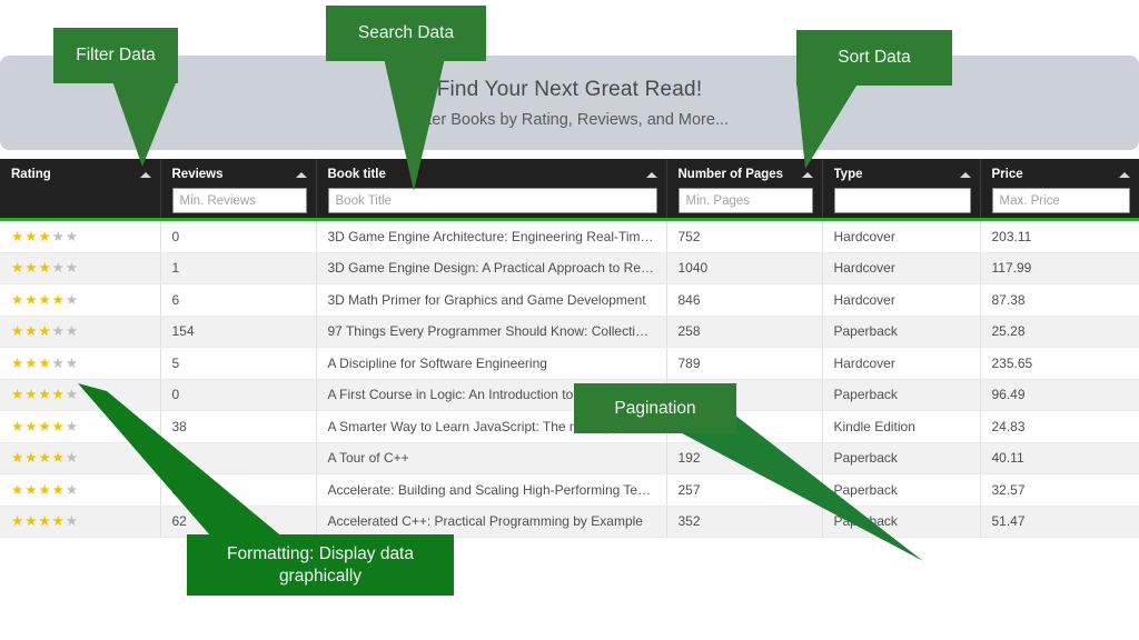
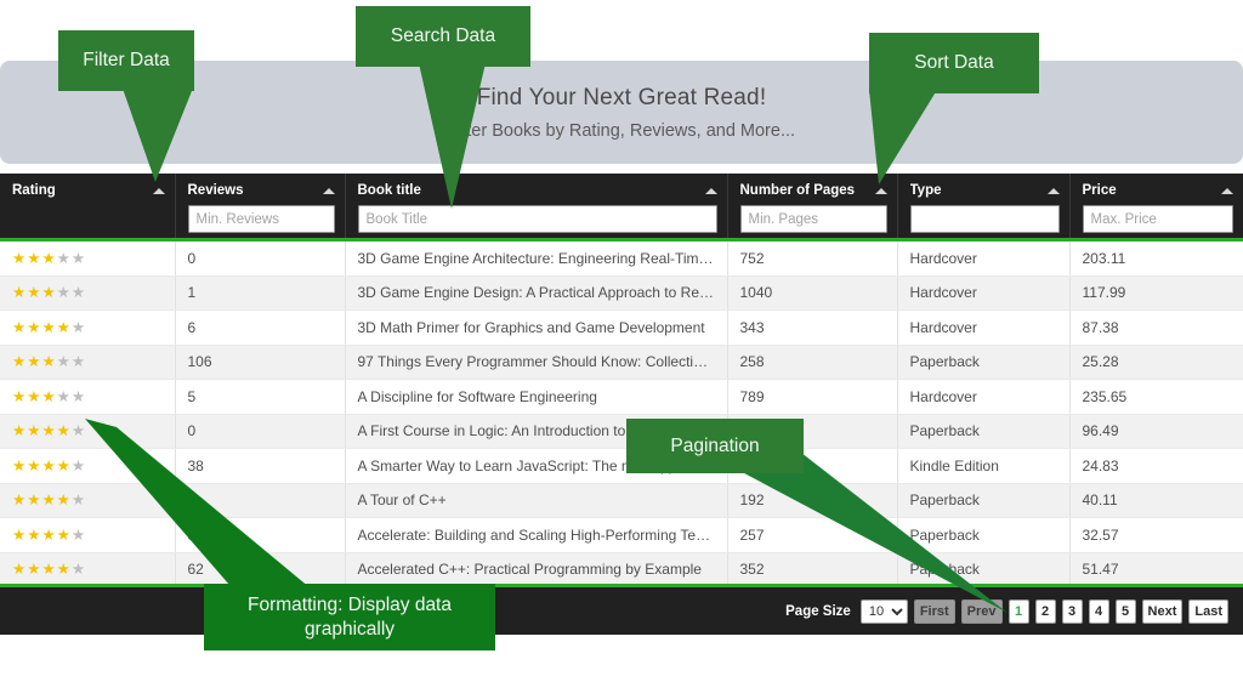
  Find Your Next Great Read!
  er Books by Rating, Reviews, and More...
  Rating	Reviews Min. Reviews	Book title Book Title	Number of Pages Min. Pages	Type	Price Max. Price
  ★★★★★	0	3D Game Engine Architecture: Engineering Real-Time Ap	752	Hardcover	203.11
  ★★★★★	1	3D Game Engine Design: A Practical Approach to Real-Ti	1040	Hardcover	117.99
- ★★★★★	6	3D Math Primer for Graphics and Game Development	846	Hardcover	87.38
+ ★★★★★	6	3D Math Primer for Graphics and Game Development	343	Hardcover	87.38
- ★★★★★	154	97 Things Every Programmer Should Know: Collective W	258	Paperback	25.28
+ ★★★★★	106	97 Things Every Programmer Should Know: Collective W	258	Paperback	25.28
  ★★★★★	5	A Discipline for Software Engineering	789	Hardcover	235.65
  ★★★★★	0	A First Course in Logic: An Introduction to		Paperback	96.49
  ★★★★★	38	A Smarter Way to Learn JavaScript: The		Kindle Edition	24.83
  ★★★★★		A Tour of C++	192	Paperback	40.11
  ★★★★★		Accelerate: Building and Scaling High-Performing Techno	257	Paperback	32.57
  ★★★★★	62	Accelerated C++: Practical Programming by Example	352	Paback	51.47
+ Page Size
+ 10
+ First
+ Prev
+ 1
+ 2
+ 3
+ 4
+ 5
+ Next
+ Last
  Filter Data
  Search Data
  Sort Data
  Pagination
  Formatting: Display data
  graphically
